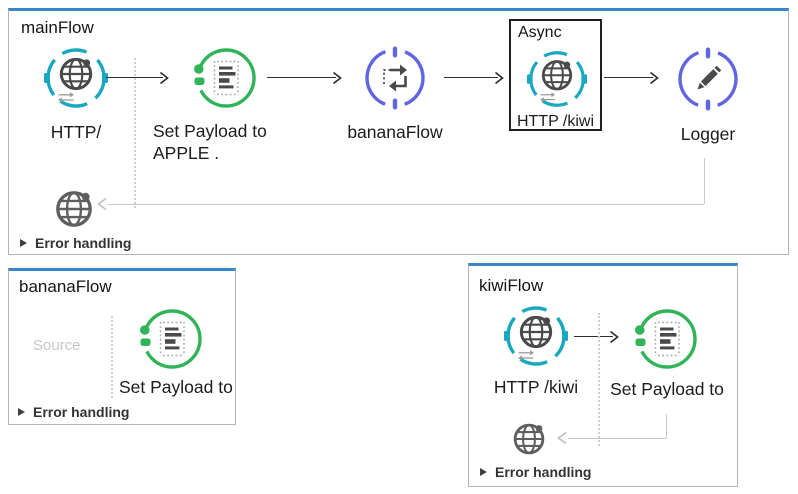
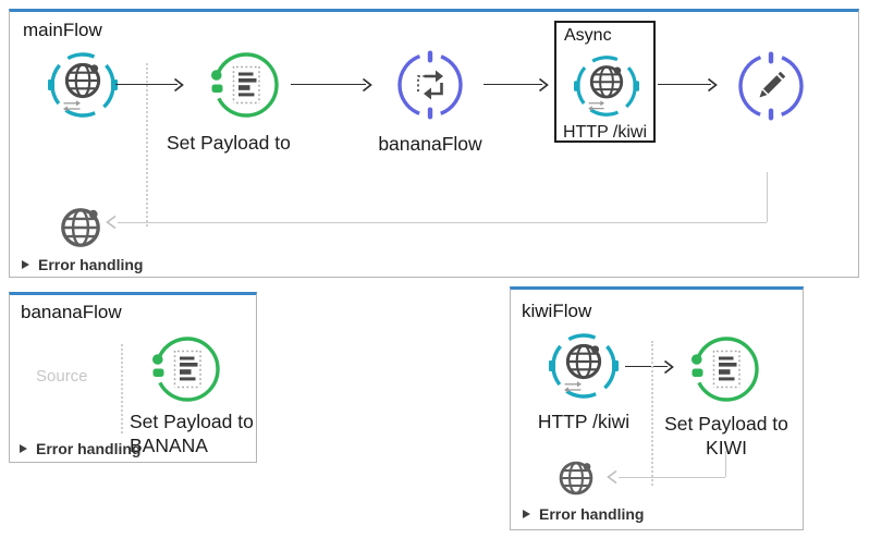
  mainFlow
- HTTP/
  Set Payload to
- APPLE .
  bananaFlow
  Async
  HTTP /kiwi
- Logger
  Error handling
  bananaFlow
  Source
  Set Payload to
+ BANANA
  Error handling
  kiwiFlow
  HTTP /kiwi
  Set Payload to
+ KIWI
  Error handling
